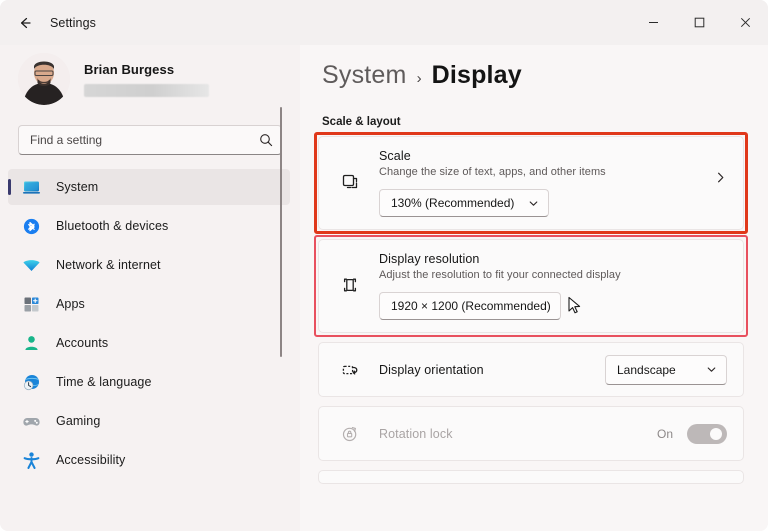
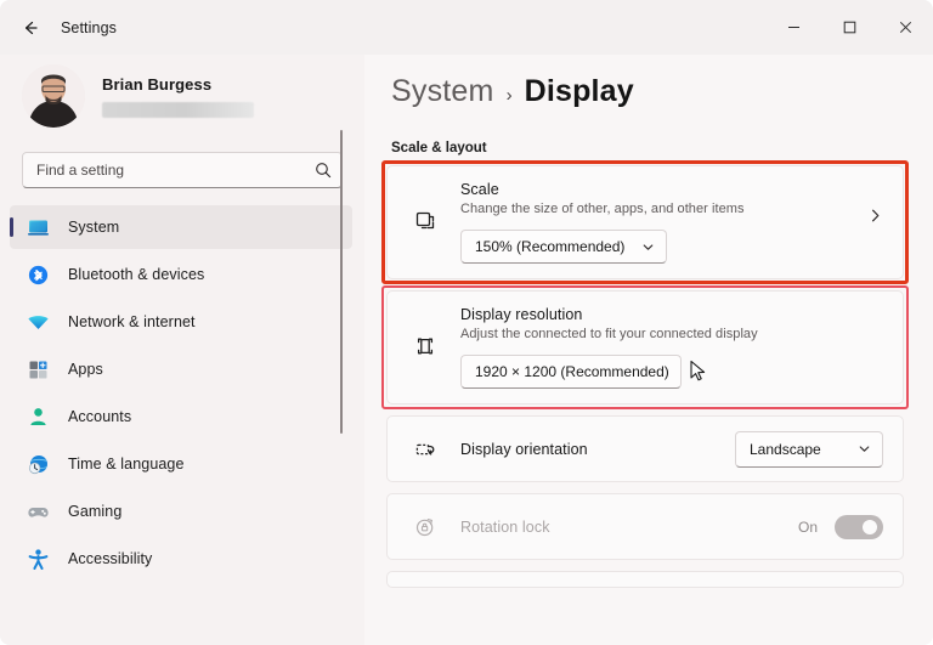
  Settings
  Brian Burgess
  Find a setting
  System
  Bluetooth & devices
  Network & internet
  Apps
  Accounts
  Time & language
  Gaming
  Accessibility
  System
  ›
  Display
  Scale & layout
  Scale
- Change the size of text, apps, and other items
+ Change the size of other, apps, and other items
- 130% (Recommended)
+ 150% (Recommended)
  Display resolution
- Adjust the resolution to fit your connected display
+ Adjust the connected to fit your connected display
  1920 × 1200 (Recommended)
  Display orientation
  Landscape
  Rotation lock
  On
